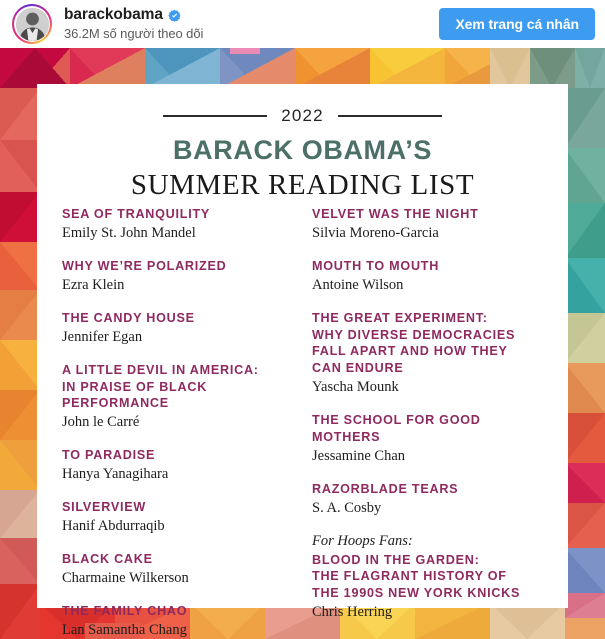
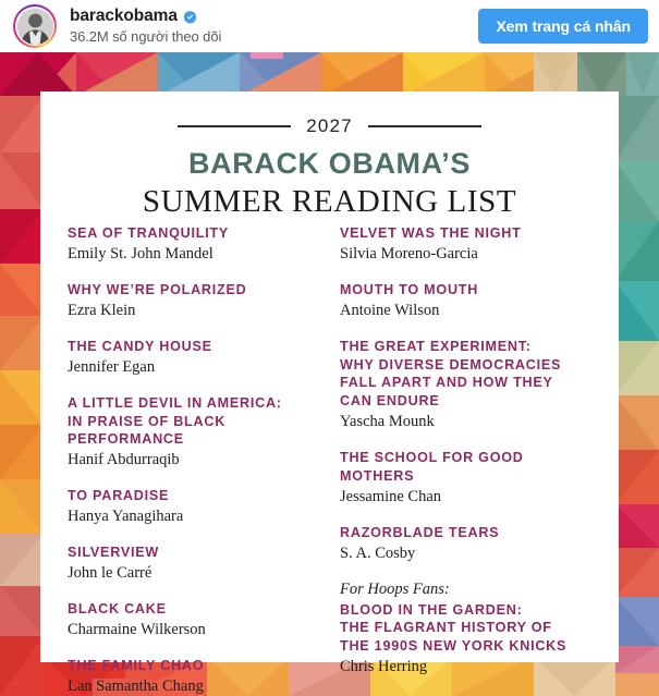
  barackobama
  36.2M số người theo dõi
  Xem trang cá nhân
- 2022
+ 2027
  BARACK OBAMA’S
  SUMMER READING LIST
  SEA OF TRANQUILITY
  Emily St. John Mandel
  WHY WE’RE POLARIZED
  Ezra Klein
  THE CANDY HOUSE
  Jennifer Egan
  A LITTLE DEVIL IN AMERICA:
  IN PRAISE OF BLACK PERFORMANCE
- John le Carré
+ Hanif Abdurraqib
  TO PARADISE
  Hanya Yanagihara
  SILVERVIEW
- Hanif Abdurraqib
+ John le Carré
  BLACK CAKE
  Charmaine Wilkerson
  THE FAMILY CHAO
  Lan Samantha Chang
  VELVET WAS THE NIGHT
  Silvia Moreno-Garcia
  MOUTH TO MOUTH
  Antoine Wilson
  THE GREAT EXPERIMENT:
  WHY DIVERSE DEMOCRACIES
  FALL APART AND HOW THEY
  CAN ENDURE
  Yascha Mounk
  THE SCHOOL FOR GOOD
  MOTHERS
  Jessamine Chan
  RAZORBLADE TEARS
  S. A. Cosby
  For Hoops Fans:
  BLOOD IN THE GARDEN:
  THE FLAGRANT HISTORY OF
  THE 1990S NEW YORK KNICKS
  Chris Herring
